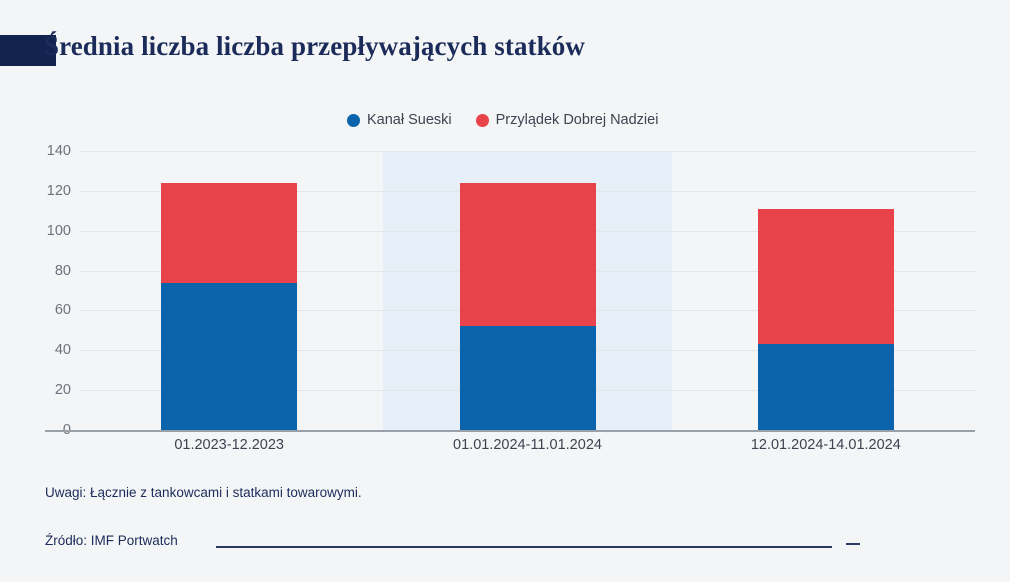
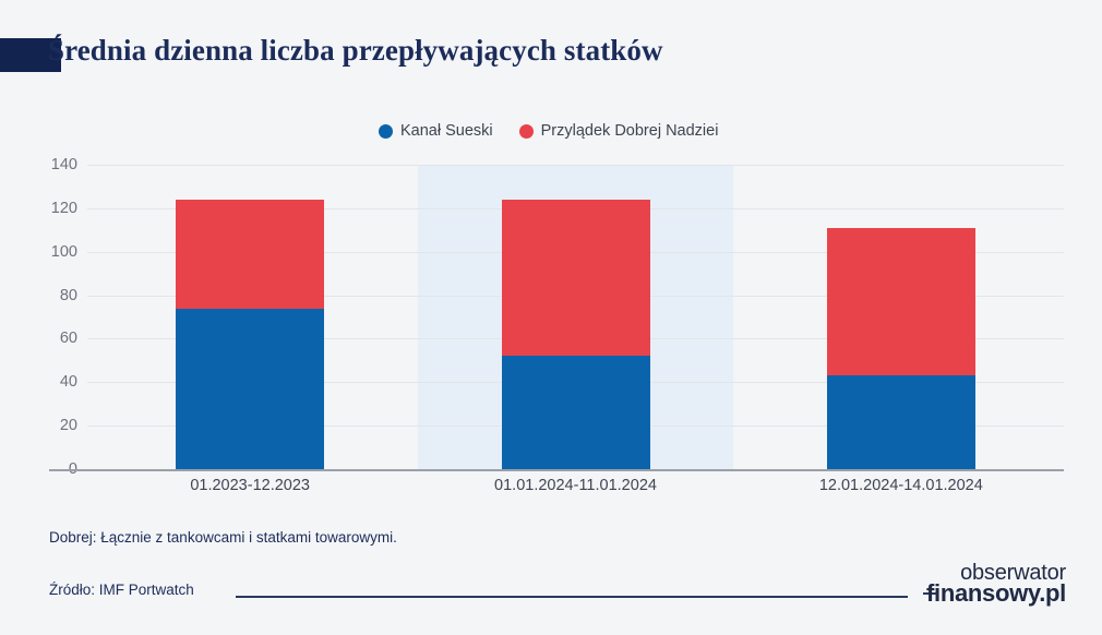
- Średnia liczba liczba przepływających statków
+ Średnia dzienna liczba przepływających statków
  Kanał Sueski
  Przylądek Dobrej Nadziei
  140
  120
  100
  80
  60
  40
  20
  01.2023-12.2023
  01.01.2024-11.01.2024
  12.01.2024-14.01.2024
- Uwagi: Łącznie z tankowcami i statkami towarowymi.
+ Dobrej: Łącznie z tankowcami i statkami towarowymi.
  Źródło: IMF Portwatch
+ obserwator
+ finansowy.pl
